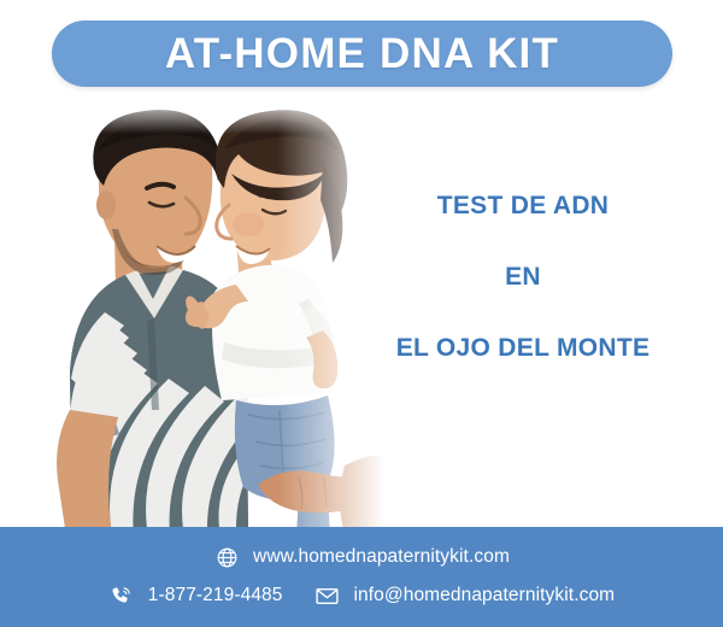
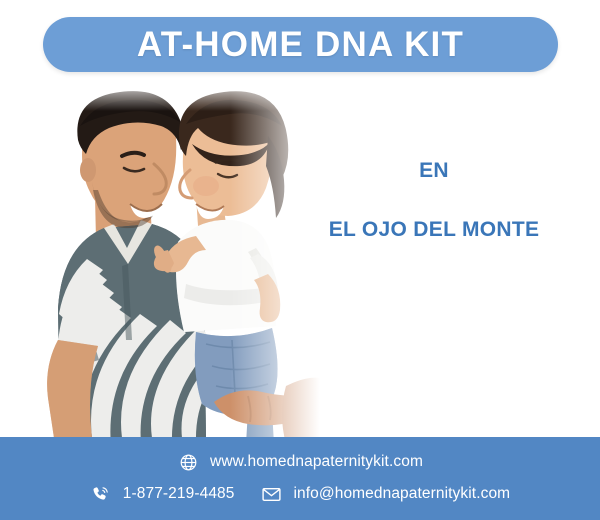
  AT-HOME DNA KIT
- TEST DE ADN
  EN
  EL OJO DEL MONTE
  www.homednapaternitykit.com
  1-877-219-4485
  info@homednapaternitykit.com
